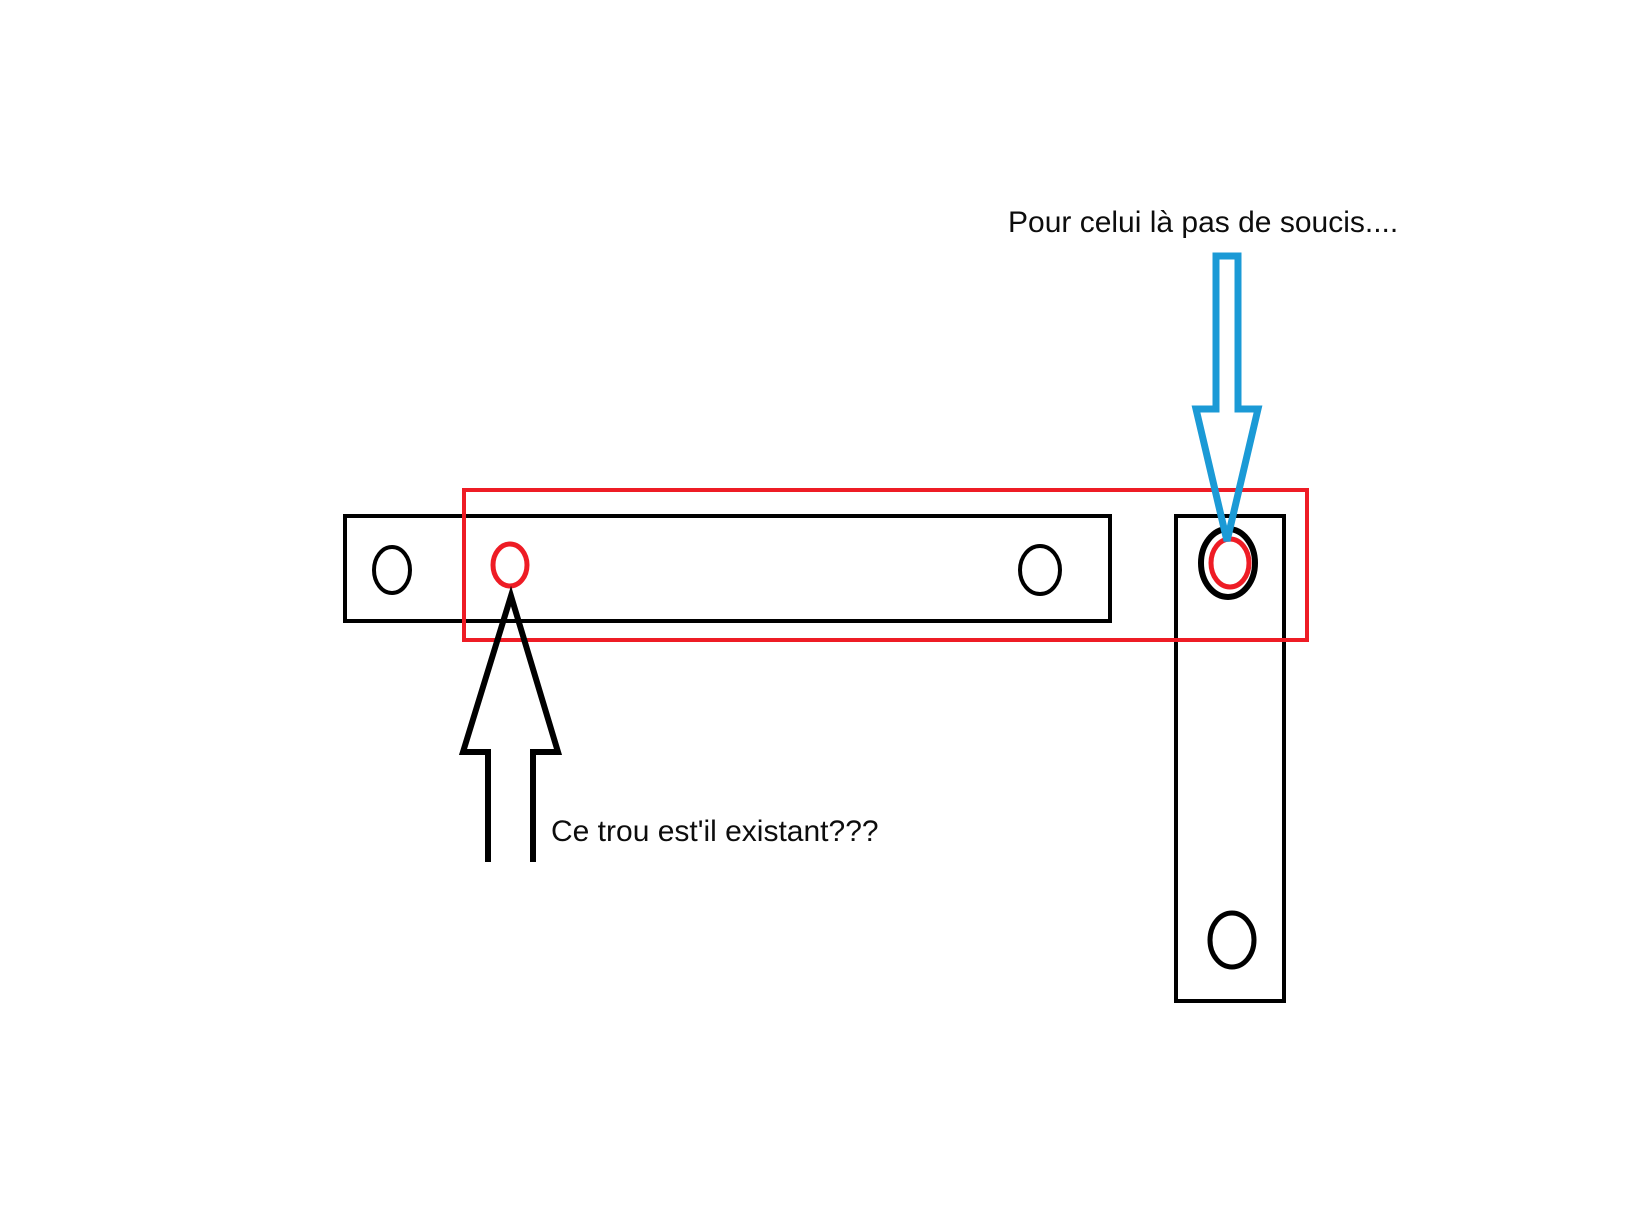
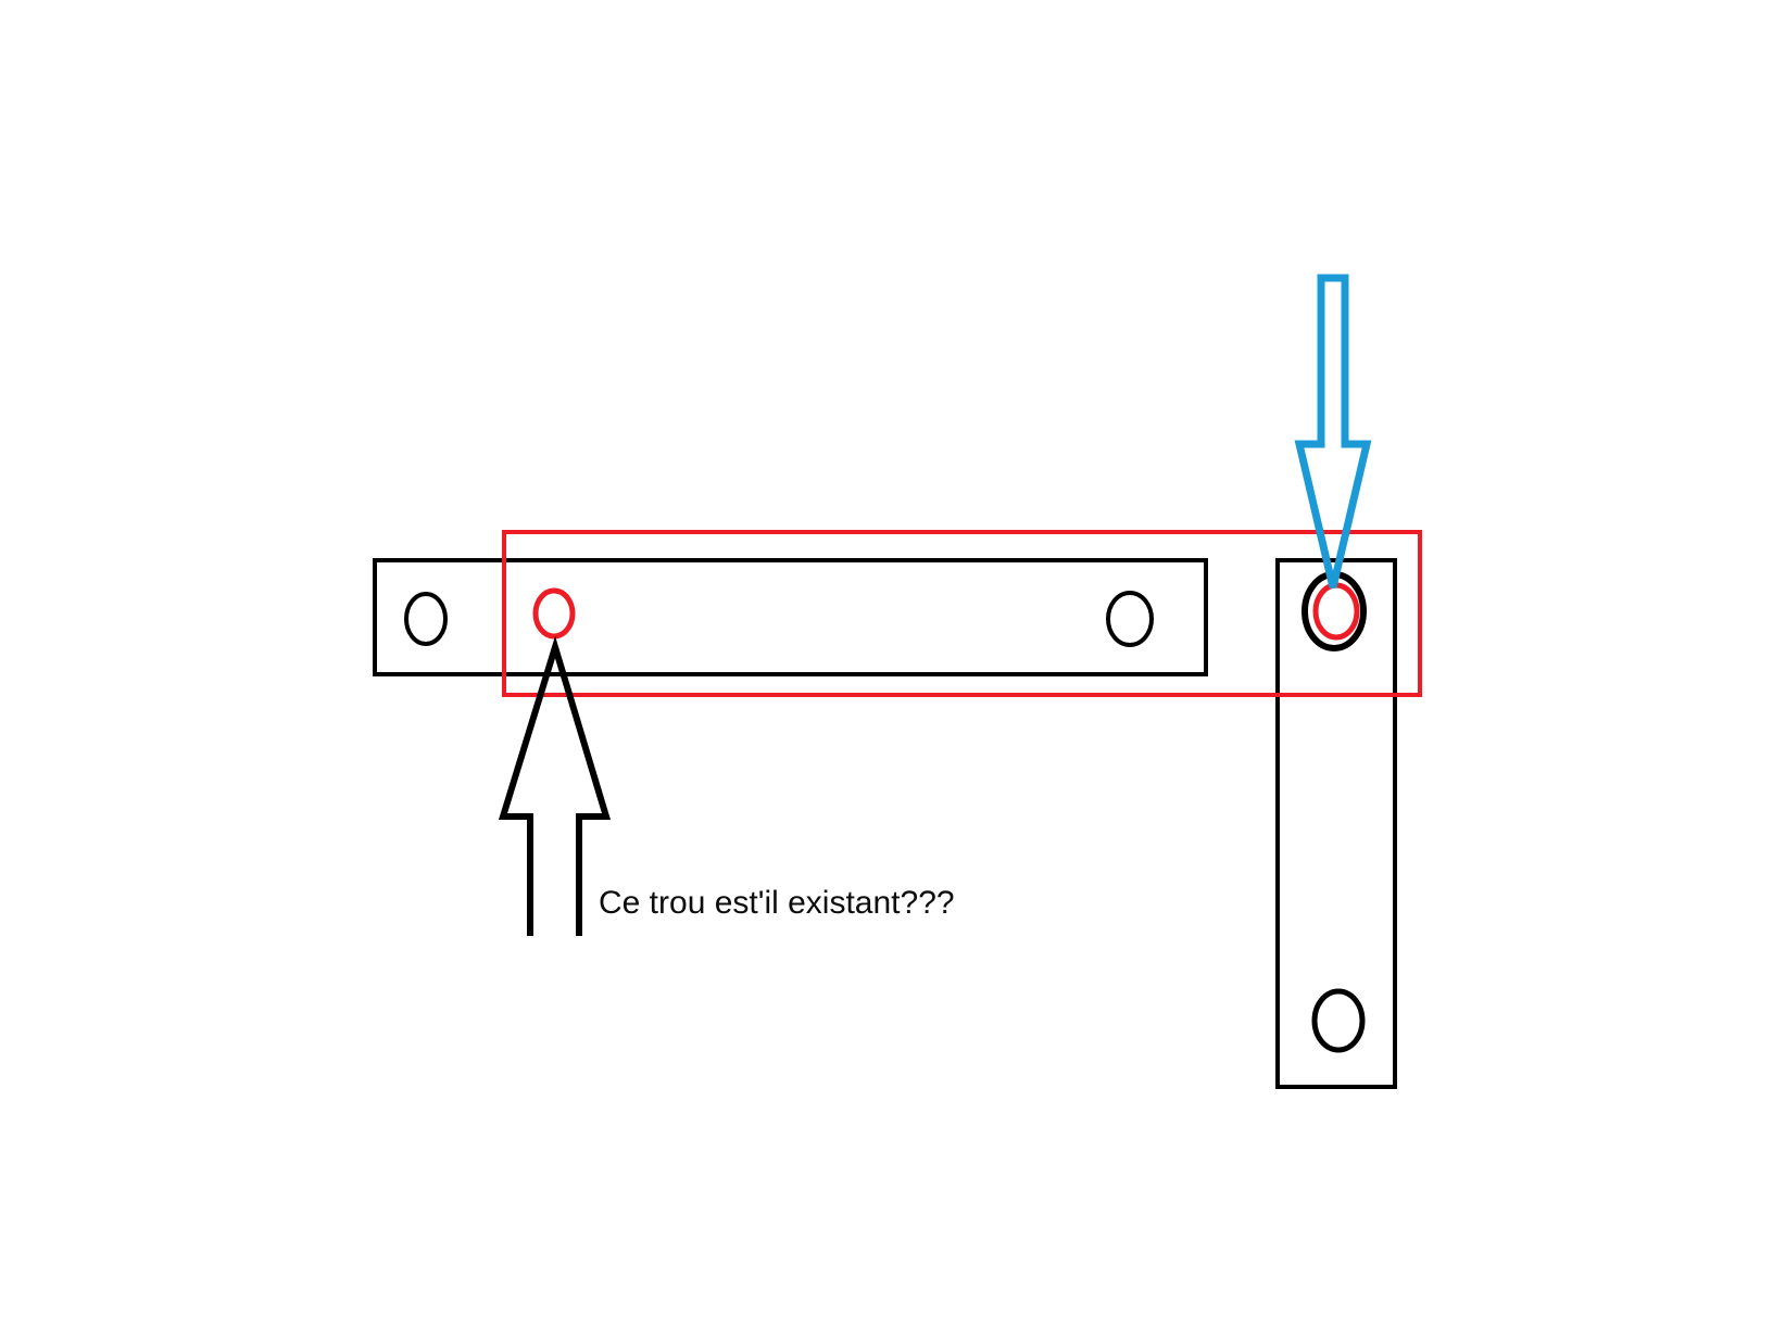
- Pour celui là pas de soucis....
  Ce trou est'il existant???
